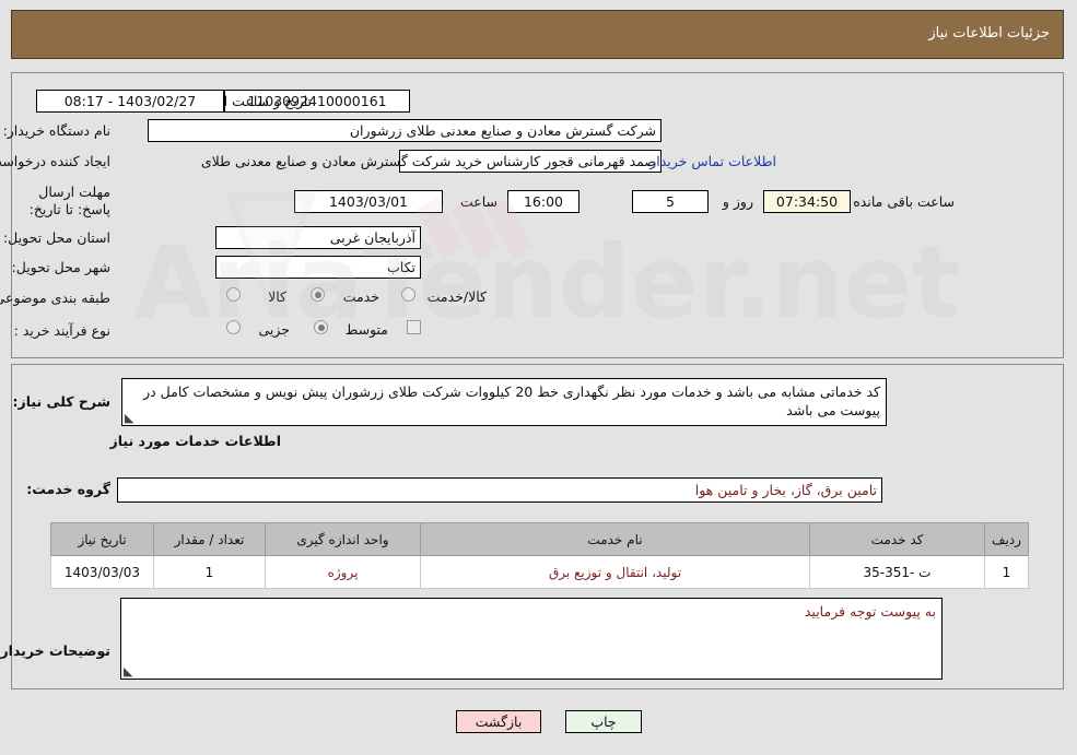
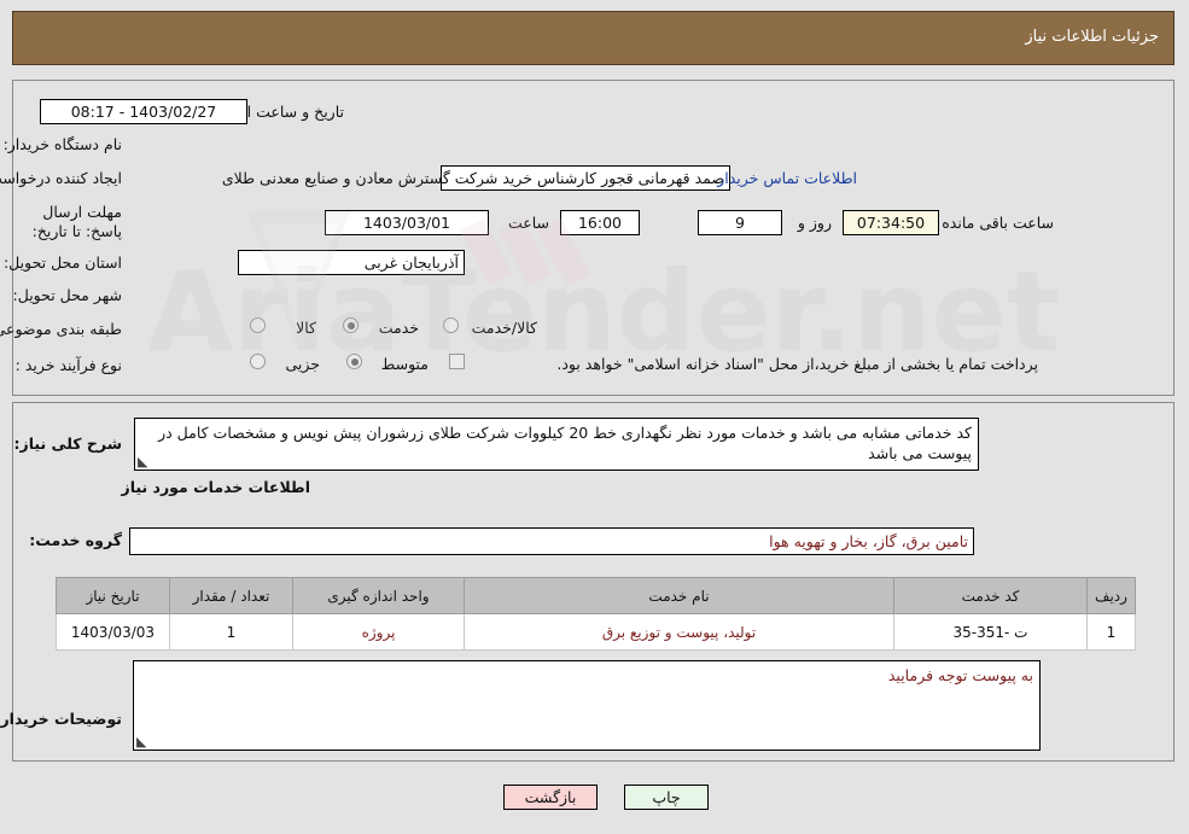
  AriaTender.net
  جزئیات اطلاعات نیاز
- 1103092410000161
  1403/02/27 - 08:17
  نام دستگاه خریدار:
- شرکت گسترش معادن و صنایع معدنی طلای زرشوران
  ایجاد کننده درخواس
  صمد قهرمانی قجور کارشناس خرید شرکت گسترش معادن و صنایع معدنی طلای
  اطلاعات تماس خریدار
  مهلت ارسال پاسخ: تا تاریخ:
  1403/03/01
  ساعت
  16:00
- 5
+ 9
  روز و
  07:34:50
  ساعت باقی مانده
  استان محل تحویل:
  آذربایجان غربی
  شهر محل تحویل:
- تکاب
  طبقه بندی موضوع
  کالا
  خدمت
  کالا/خدمت
  نوع فرآیند خرید :
  جزیی
  متوسط
+ پرداخت تمام یا بخشی از مبلغ خرید،از محل "اسناد خزانه اسلامی" خواهد بود.
  شرح کلی نیاز:
  کد خدماتی مشابه می باشد و خدمات مورد نظر نگهداری خط 20 کیلووات شرکت طلای زرشوران پیش نویس و مشخصات کامل در پیوست می باشد
  اطلاعات خدمات مورد نیاز
  گروه خدمت:
- تامین برق، گاز، بخار و تامین هوا
+ تامین برق، گاز، بخار و تهویه هوا
  ردیف	کد خدمت	نام خدمت	واحد اندازه گیری	تعداد / مقدار	تاریخ نیاز
- 1	ت -351-35	تولید، انتقال و توزیع برق	پروژه	1	1403/03/03
+ 1	ت -351-35	تولید، پیوست و توزیع برق	پروژه	1	1403/03/03
  توضیحات خریدار
  به پیوست توجه فرمایید
  چاپ
  بازگشت
